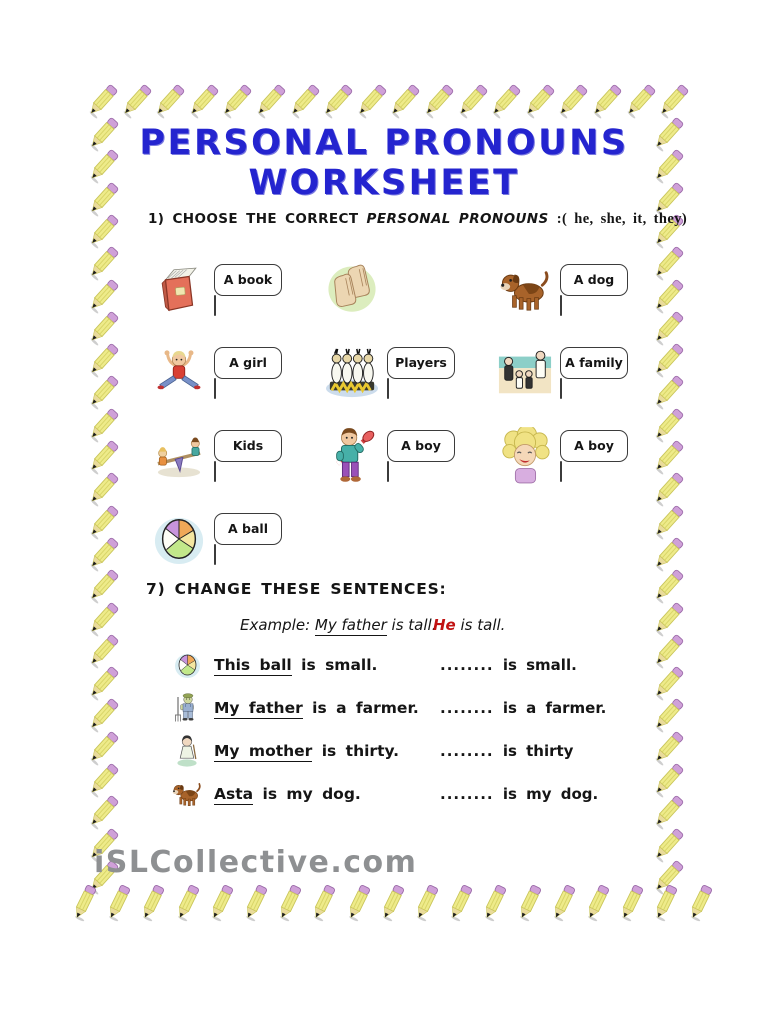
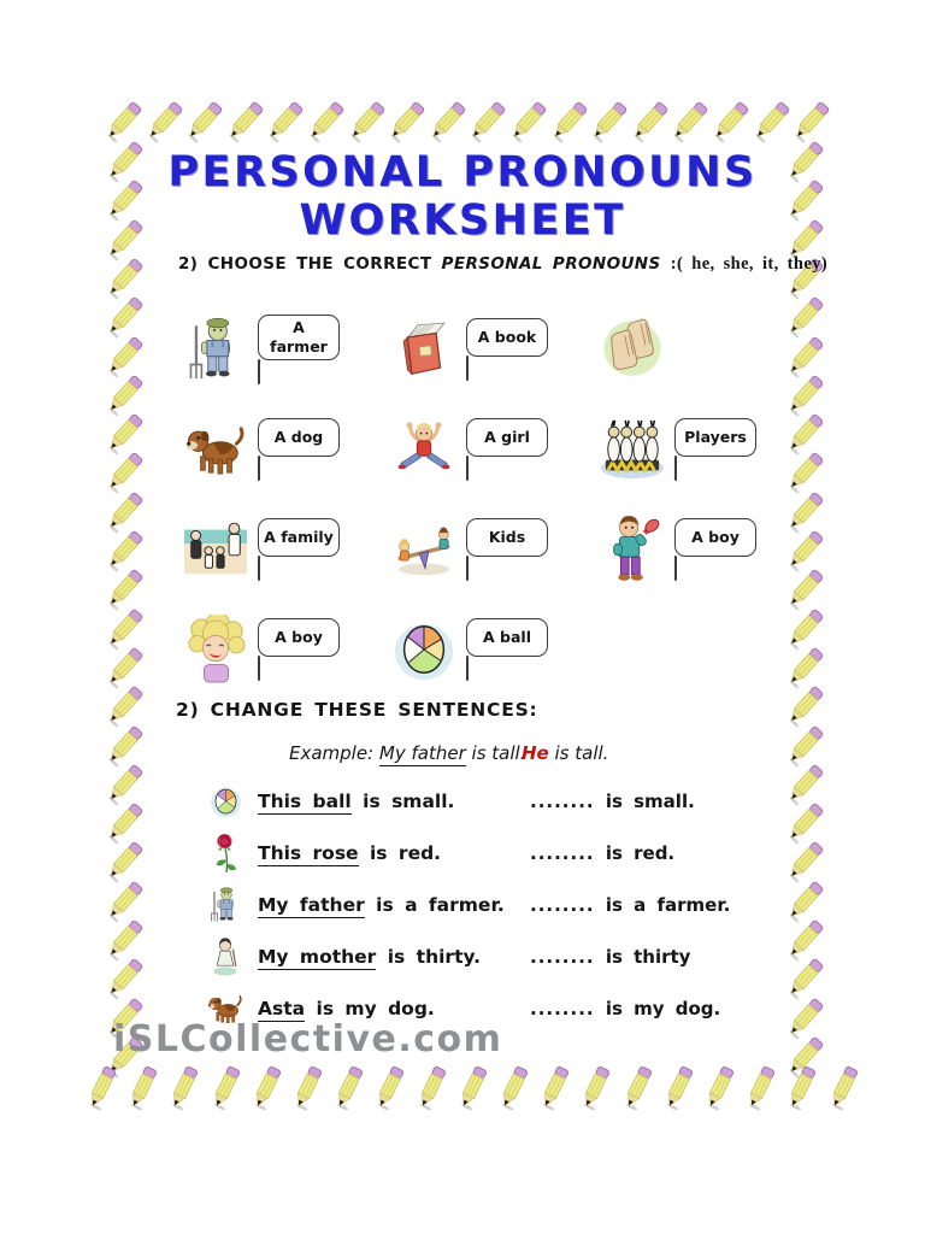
  PERSONAL PRONOUNS
  WORKSHEET
- 1) CHOOSE THE CORRECT PERSONAL PRONOUNS :( he, she, it, they)
+ 2) CHOOSE THE CORRECT PERSONAL PRONOUNS :( he, she, it, they)
+ A
+ farmer
  A book
  A dog
  A girl
  Players
  A family
  Kids
  A boy
  A boy
  A ball
- 7) CHANGE THESE SENTENCES:
+ 2) CHANGE THESE SENTENCES:
  Example: My father is tall.
  He is tall.
  This ball is small.
  ........ is small.
+ This rose is red.
+ ........ is red.
  My father is a farmer.
  ........ is a farmer.
  My mother is thirty.
  ........ is thirty
  Asta is my dog.
  ........ is my dog.
  iSLCollective.com
